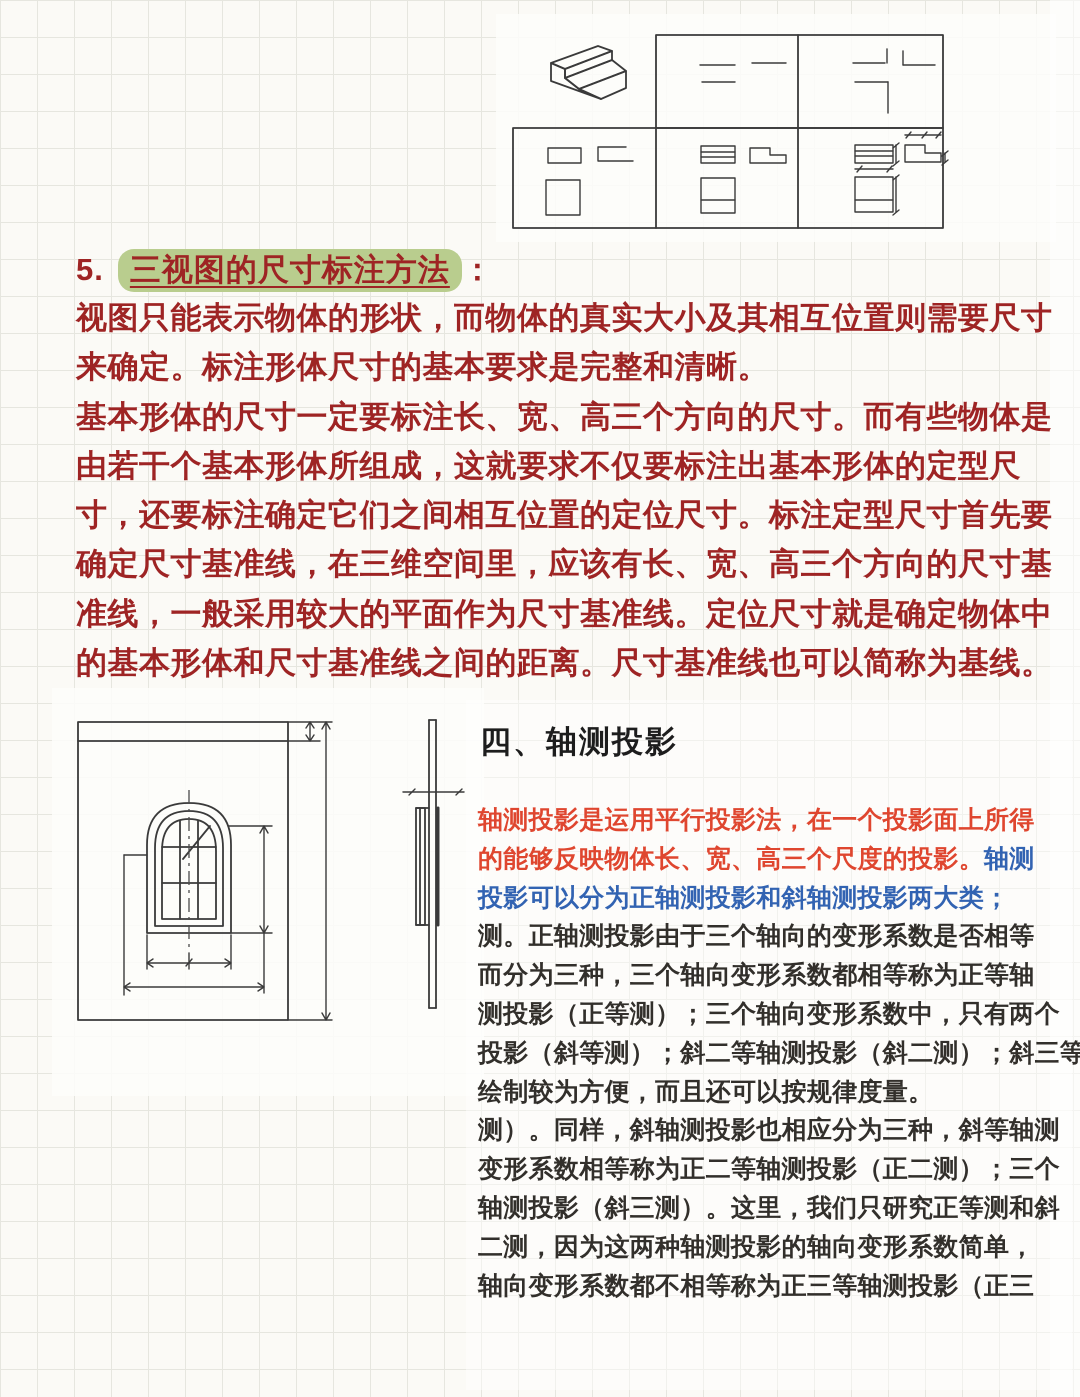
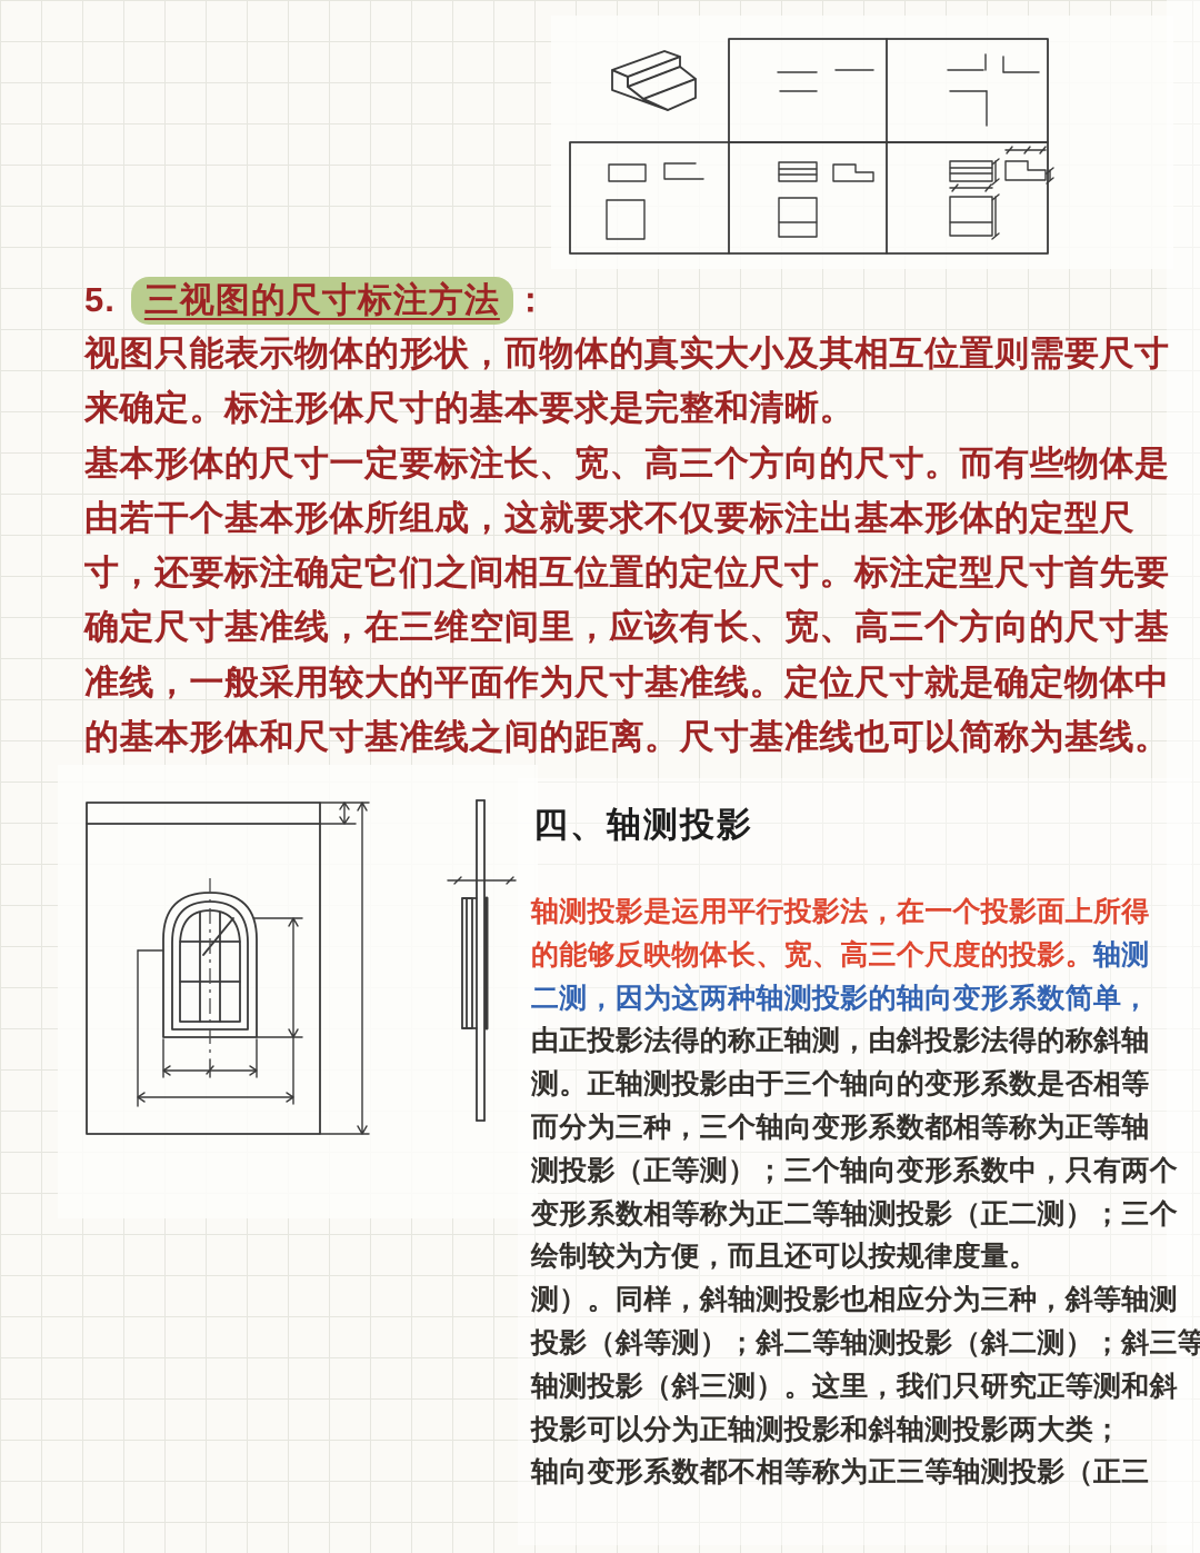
  5. 三视图的尺寸标注方法 ：
  视图只能表示物体的形状，而物体的真实大小及其相互位置则需要尺寸
  来确定。标注形体尺寸的基本要求是完整和清晰。
  基本形体的尺寸一定要标注长、宽、高三个方向的尺寸。而有些物体是
  由若干个基本形体所组成，这就要求不仅要标注出基本形体的定型尺
  寸，还要标注确定它们之间相互位置的定位尺寸。标注定型尺寸首先要
  确定尺寸基准线，在三维空间里，应该有长、宽、高三个方向的尺寸基
  准线，一般采用较大的平面作为尺寸基准线。定位尺寸就是确定物体中
  的基本形体和尺寸基准线之间的距离。尺寸基准线也可以简称为基线。
  四、轴测投影
  轴测投影是运用平行投影法，在一个投影面上所得
  的能够反映物体长、宽、高三个尺度的投影。轴测
- 投影可以分为正轴测投影和斜轴测投影两大类；
+ 二测，因为这两种轴测投影的轴向变形系数简单，
+ 由正投影法得的称正轴测，由斜投影法得的称斜轴
  测。正轴测投影由于三个轴向的变形系数是否相等
  而分为三种，三个轴向变形系数都相等称为正等轴
  测投影（正等测）；三个轴向变形系数中，只有两个
- 投影（斜等测）；斜二等轴测投影（斜二测）；斜三等
+ 变形系数相等称为正二等轴测投影（正二测）；三个
  绘制较为方便，而且还可以按规律度量。
  测）。同样，斜轴测投影也相应分为三种，斜等轴测
- 变形系数相等称为正二等轴测投影（正二测）；三个
+ 投影（斜等测）；斜二等轴测投影（斜二测）；斜三等
  轴测投影（斜三测）。这里，我们只研究正等测和斜
- 二测，因为这两种轴测投影的轴向变形系数简单，
+ 投影可以分为正轴测投影和斜轴测投影两大类；
  轴向变形系数都不相等称为正三等轴测投影（正三
